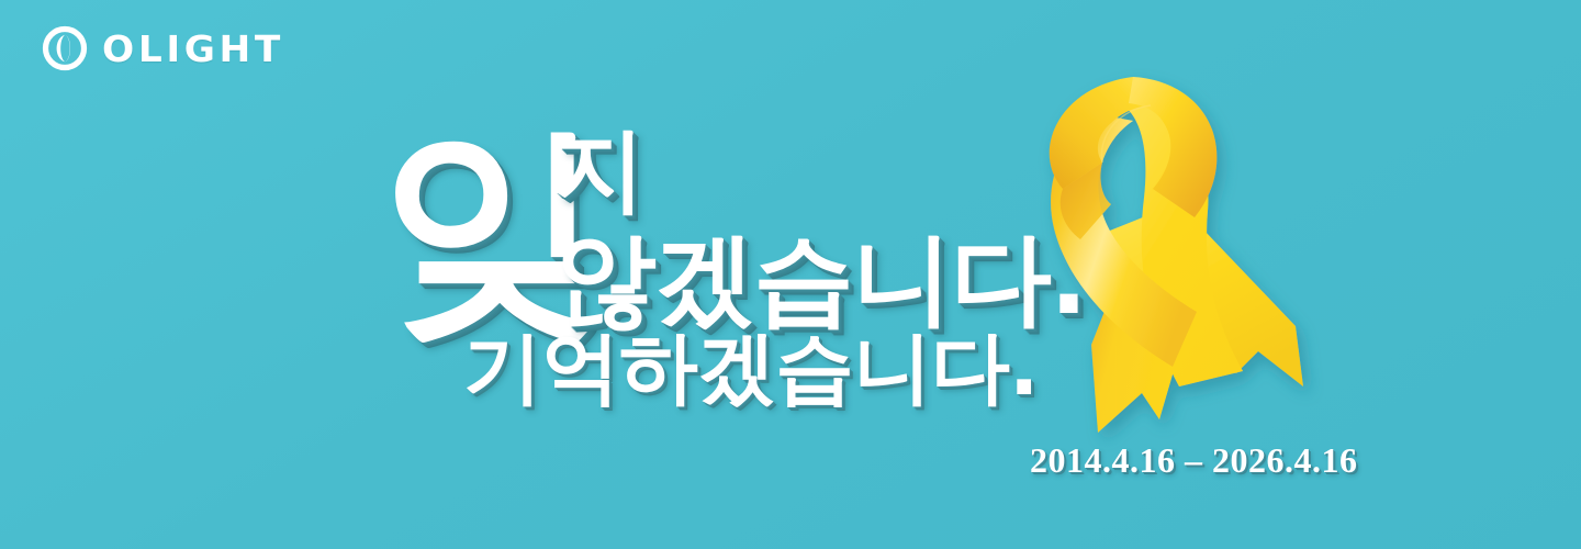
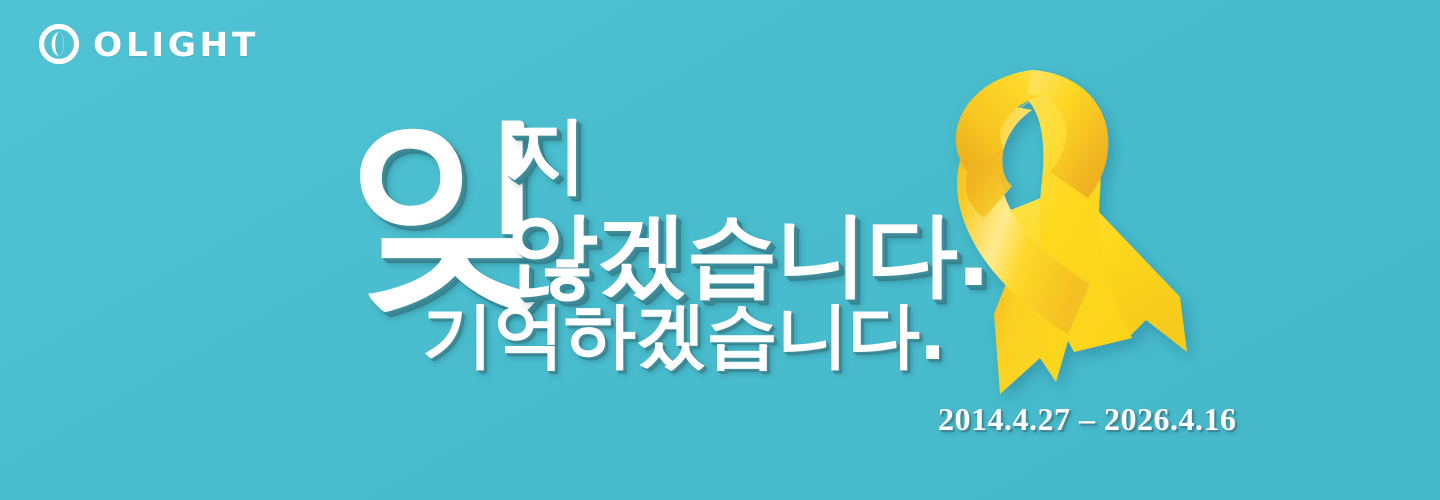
  OLIGHT
  잊
  지
  않겠습니다.
  기억하겠습니다.
- 2014.4.16 – 2026.4.16
+ 2014.4.27 – 2026.4.16
